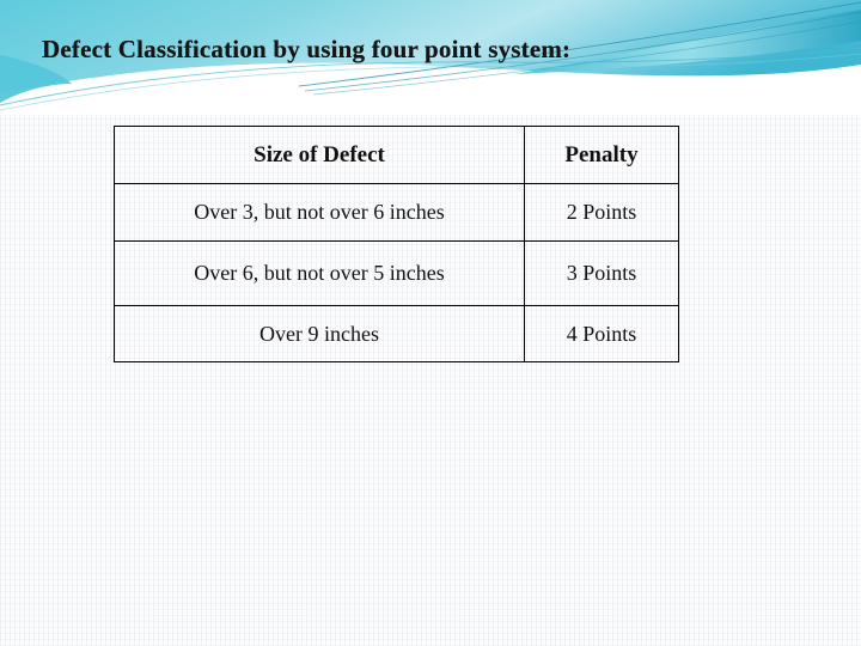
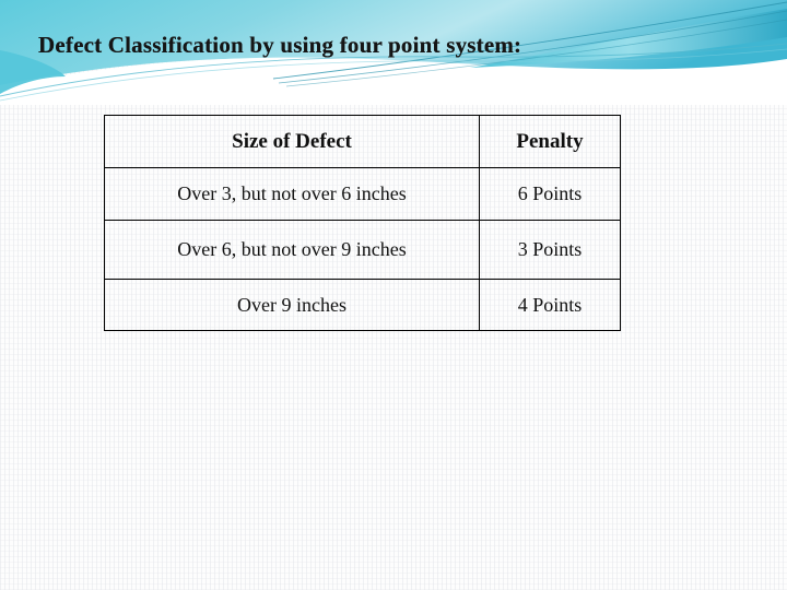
  Defect Classification by using four point system:
  Size of Defect	Penalty
- Over 3, but not over 6 inches	2 Points
+ Over 3, but not over 6 inches	6 Points
- Over 6, but not over 5 inches	3 Points
+ Over 6, but not over 9 inches	3 Points
  Over 9 inches	4 Points
